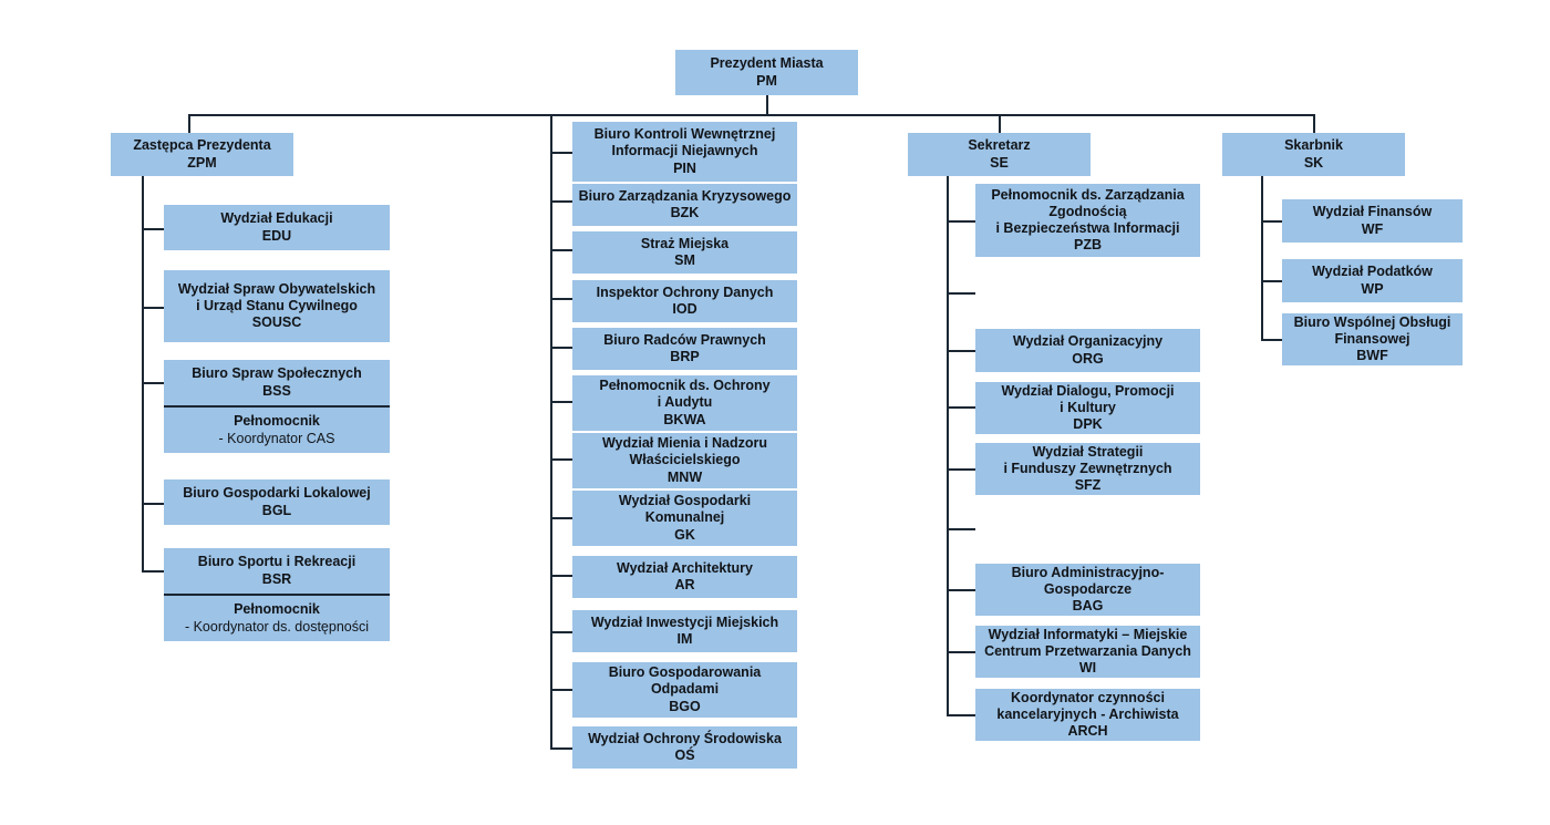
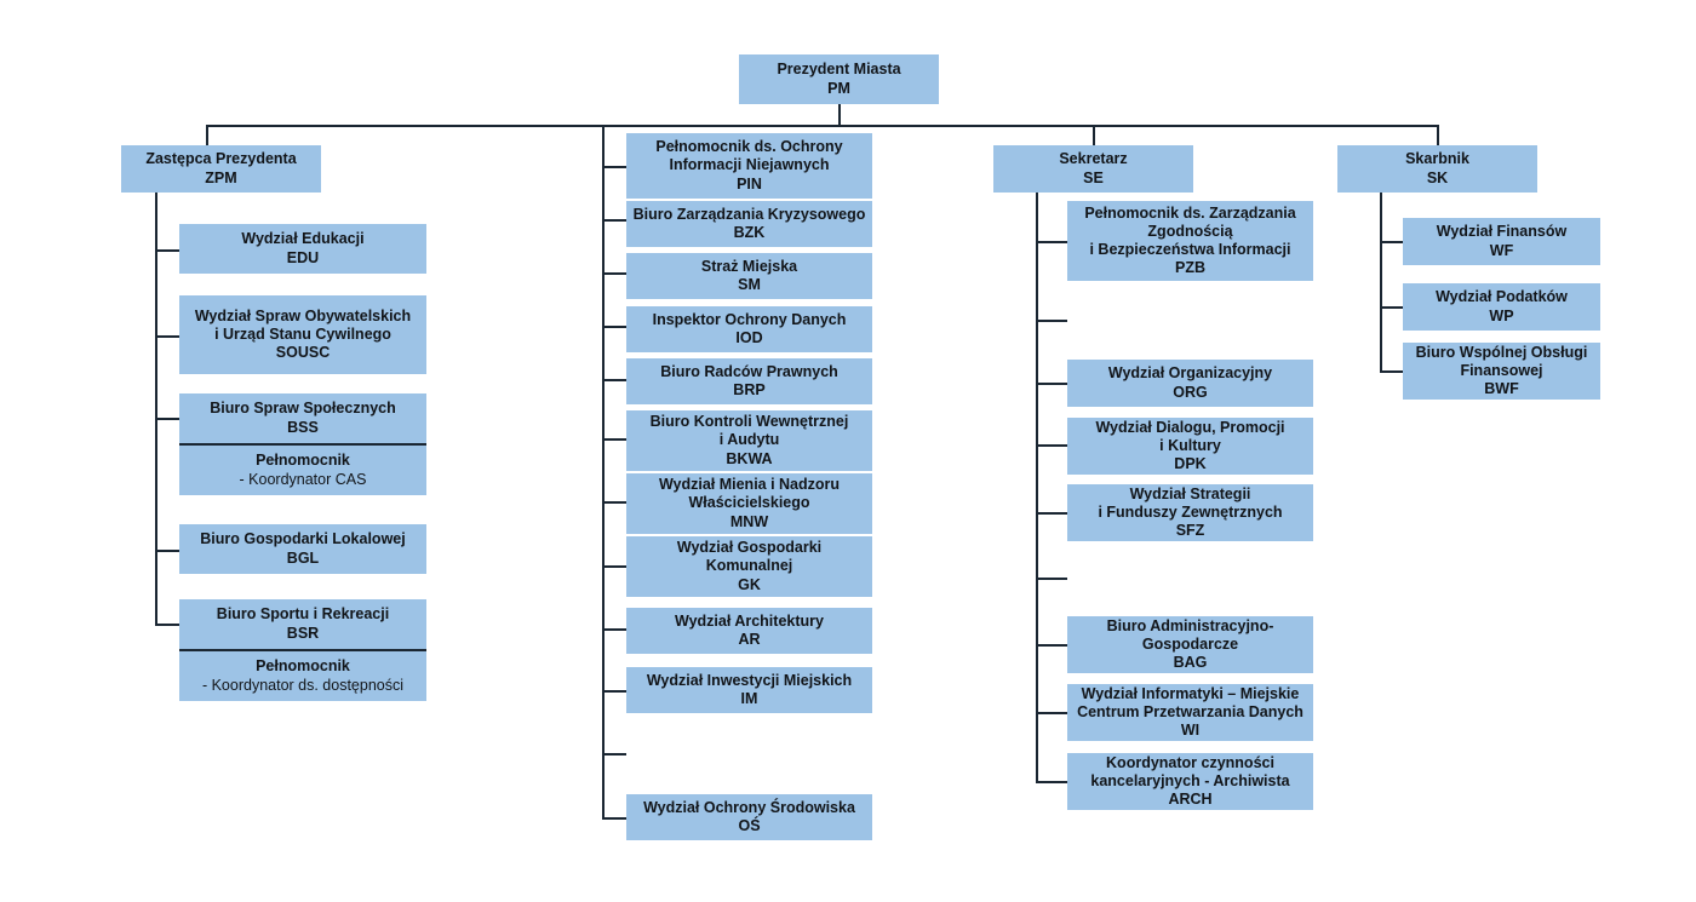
  Prezydent Miasta
  PM
  Zastępca Prezydenta
  ZPM
  Sekretarz
  SE
  Skarbnik
  SK
  Wydział Edukacji
  EDU
  Wydział Spraw Obywatelskich
  i Urząd Stanu Cywilnego
  SOUSC
  Biuro Spraw Społecznych
  BSS
  Pełnomocnik
  - Koordynator CAS
  Biuro Gospodarki Lokalowej
  BGL
  Biuro Sportu i Rekreacji
  BSR
  Pełnomocnik
  - Koordynator ds. dostępności
- Biuro Kontroli Wewnętrznej
+ Pełnomocnik ds. Ochrony
  Informacji Niejawnych
  PIN
  Biuro Zarządzania Kryzysowego
  BZK
  Straż Miejska
  SM
  Inspektor Ochrony Danych
  IOD
  Biuro Radców Prawnych
  BRP
- Pełnomocnik ds. Ochrony
+ Biuro Kontroli Wewnętrznej
  i Audytu
  BKWA
  Wydział Mienia i Nadzoru
  Właścicielskiego
  MNW
  Wydział Gospodarki
  Komunalnej
  GK
  Wydział Architektury
  AR
  Wydział Inwestycji Miejskich
  IM
- Biuro Gospodarowania
- Odpadami
- BGO
  Wydział Ochrony Środowiska
  OŚ
  Pełnomocnik ds. Zarządzania
  Zgodnością
  i Bezpieczeństwa Informacji
  PZB
  Wydział Organizacyjny
  ORG
  Wydział Dialogu, Promocji
  i Kultury
  DPK
  Wydział Strategii
  i Funduszy Zewnętrznych
  SFZ
  Biuro Administracyjno-
  Gospodarcze
  BAG
  Wydział Informatyki – Miejskie
  Centrum Przetwarzania Danych
  WI
  Koordynator czynności
  kancelaryjnych - Archiwista
  ARCH
  Wydział Finansów
  WF
  Wydział Podatków
  WP
  Biuro Wspólnej Obsługi
  Finansowej
  BWF
